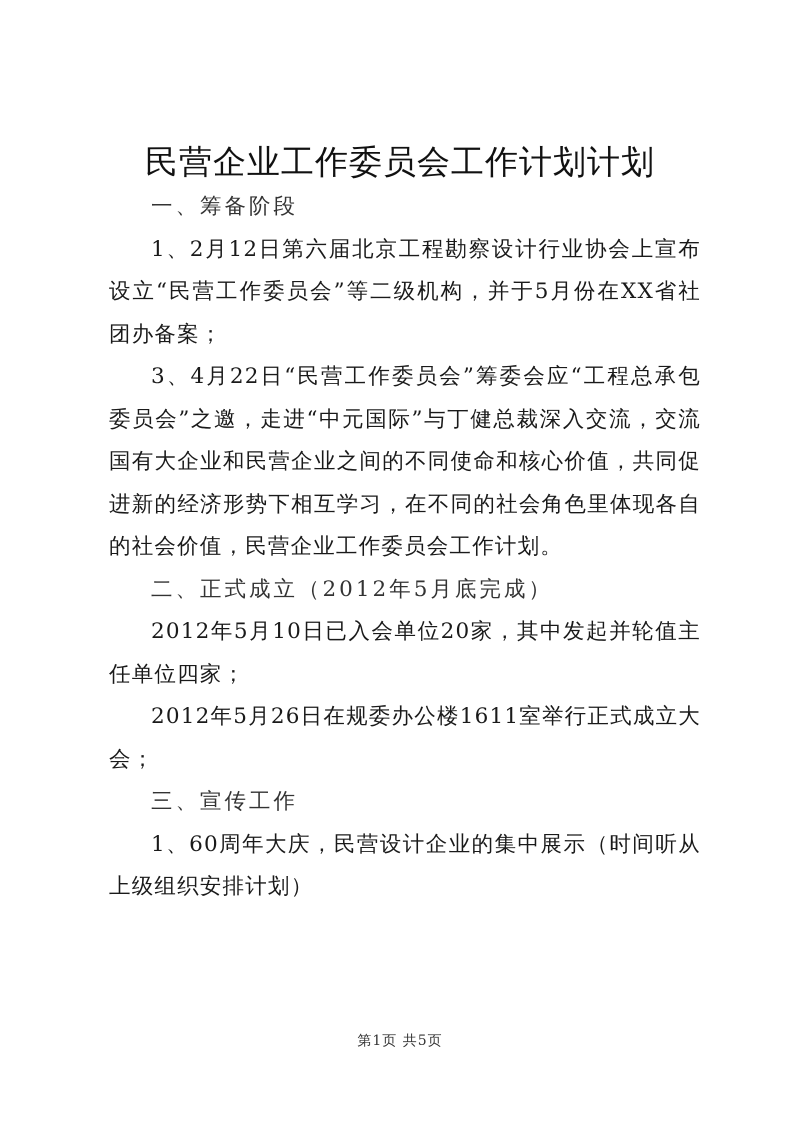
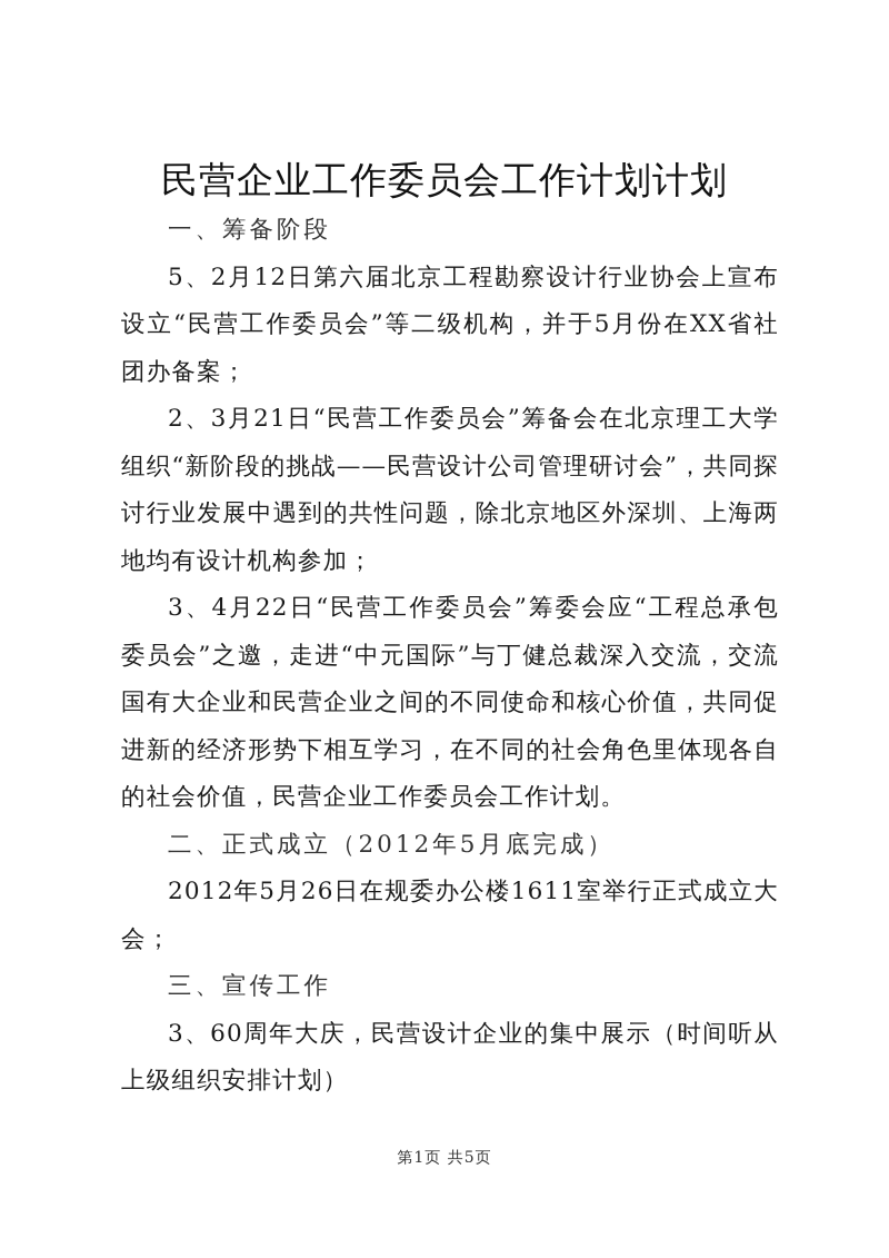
  民营企业工作委员会工作计划计划
  一、筹备阶段
- 1、2月12日第六届北京工程勘察设计行业协会上宣布设立“民营工作委员会”等二级机构，并于5月份在XX省社团办备案；
+ 5、2月12日第六届北京工程勘察设计行业协会上宣布设立“民营工作委员会”等二级机构，并于5月份在XX省社团办备案；
+ 2、3月21日“民营工作委员会”筹备会在北京理工大学组织“新阶段的挑战——民营设计公司管理研讨会”，共同探讨行业发展中遇到的共性问题，除北京地区外深圳、上海两地均有设计机构参加；
  3、4月22日“民营工作委员会”筹委会应“工程总承包委员会”之邀，走进“中元国际”与丁健总裁深入交流，交流国有大企业和民营企业之间的不同使命和核心价值，共同促进新的经济形势下相互学习，在不同的社会角色里体现各自的社会价值，民营企业工作委员会工作计划。
  二、正式成立（2012年5月底完成）
- 2012年5月10日已入会单位20家，其中发起并轮值主任单位四家；
  2012年5月26日在规委办公楼1611室举行正式成立大会；
  三、宣传工作
- 1、60周年大庆，民营设计企业的集中展示（时间听从上级组织安排计划）
+ 3、60周年大庆，民营设计企业的集中展示（时间听从上级组织安排计划）
  第1页 共5页
